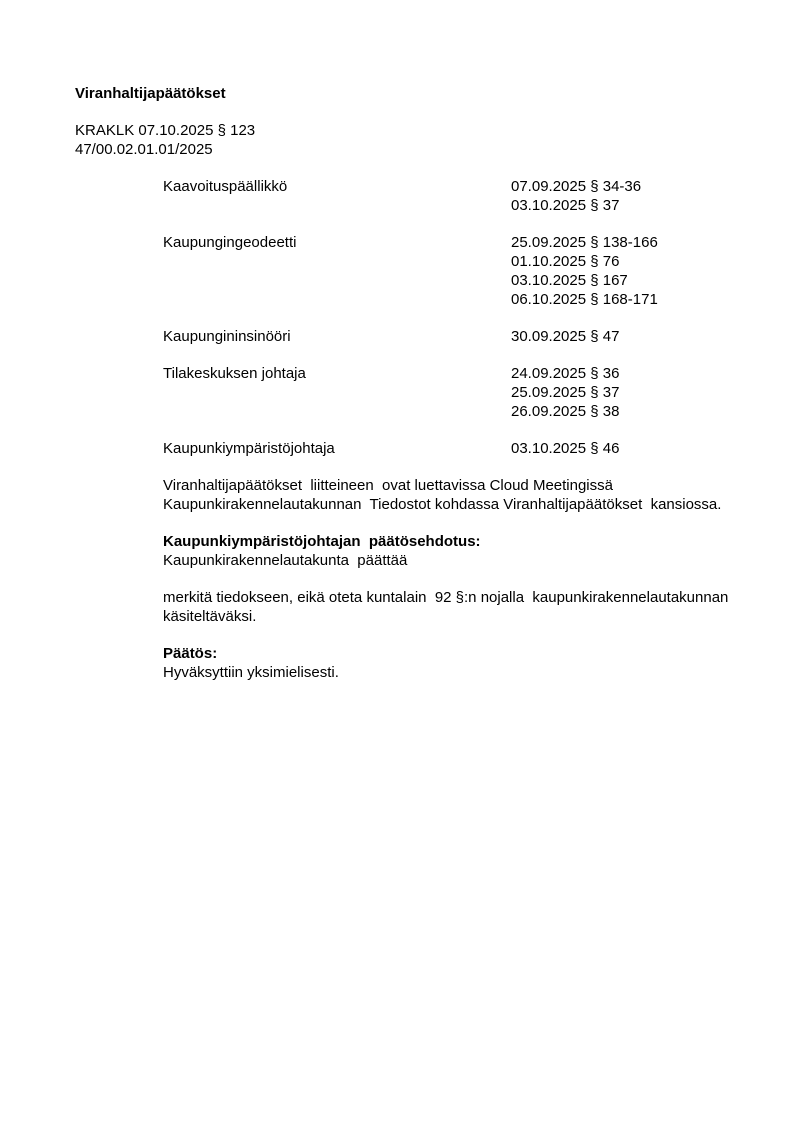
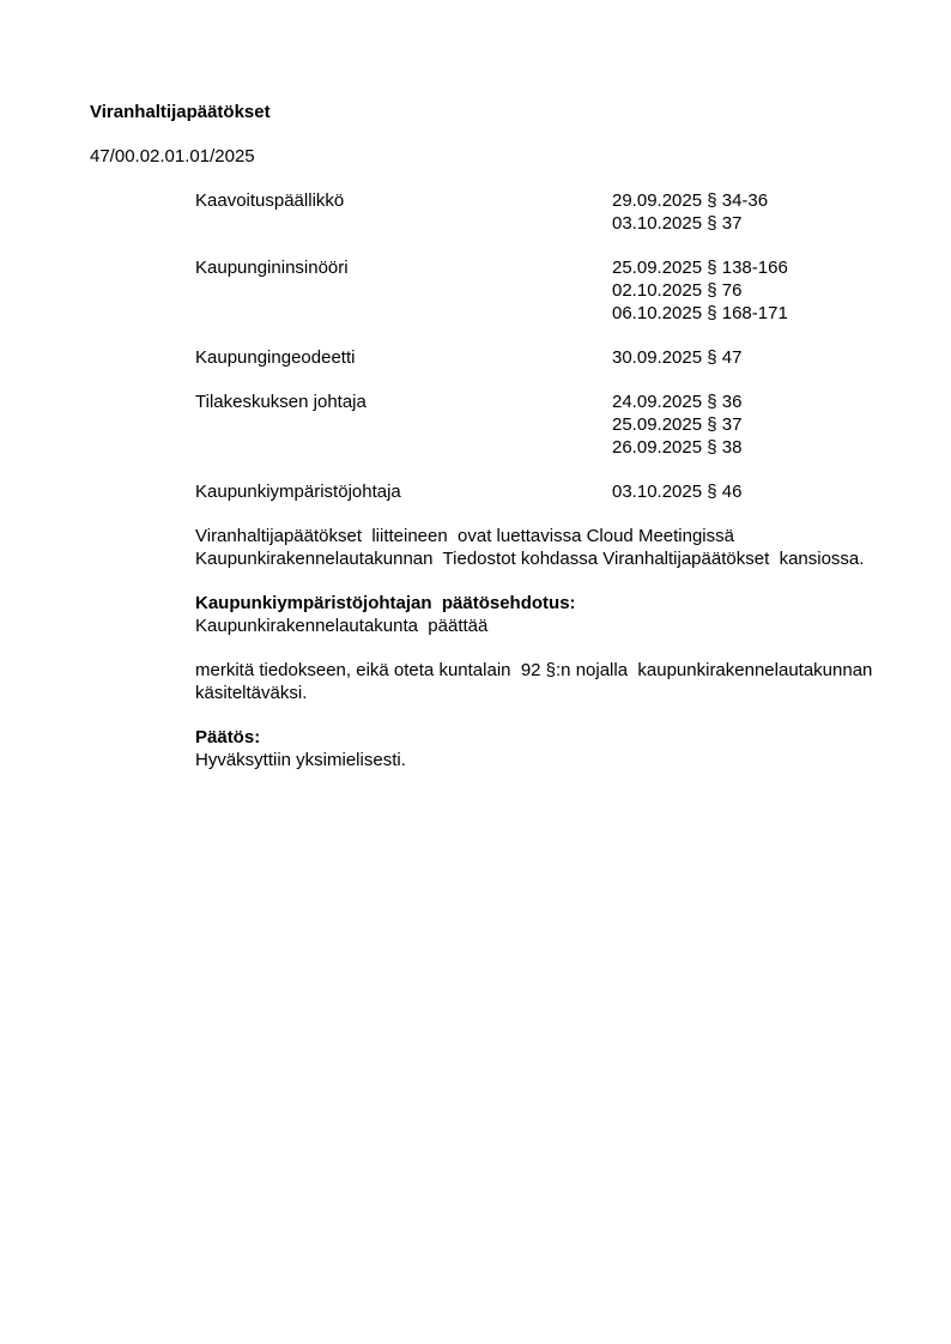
  Viranhaltijapäätökset
- KRAKLK 07.10.2025 § 123
  47/00.02.01.01/2025
  Kaavoituspäällikkö
- 07.09.2025 § 34-36
+ 29.09.2025 § 34-36
  03.10.2025 § 37
- Kaupungingeodeetti
+ Kaupungininsinööri
  25.09.2025 § 138-166
- 01.10.2025 § 76
+ 02.10.2025 § 76
- 03.10.2025 § 167
  06.10.2025 § 168-171
- Kaupungininsinööri
+ Kaupungingeodeetti
  30.09.2025 § 47
  Tilakeskuksen johtaja
  24.09.2025 § 36
  25.09.2025 § 37
  26.09.2025 § 38
  Kaupunkiympäristöjohtaja
  03.10.2025 § 46
  Viranhaltijapäätökset liitteineen ovat luettavissa Cloud Meetingissä
  Kaupunkirakennelautakunnan Tiedostot kohdassa Viranhaltijapäätökset kansiossa.
  Kaupunkiympäristöjohtajan päätösehdotus:
  Kaupunkirakennelautakunta päättää
  merkitä tiedokseen, eikä oteta kuntalain 92 §:n nojalla kaupunkirakennelautakunnan
  käsiteltäväksi.
  Päätös:
  Hyväksyttiin yksimielisesti.
